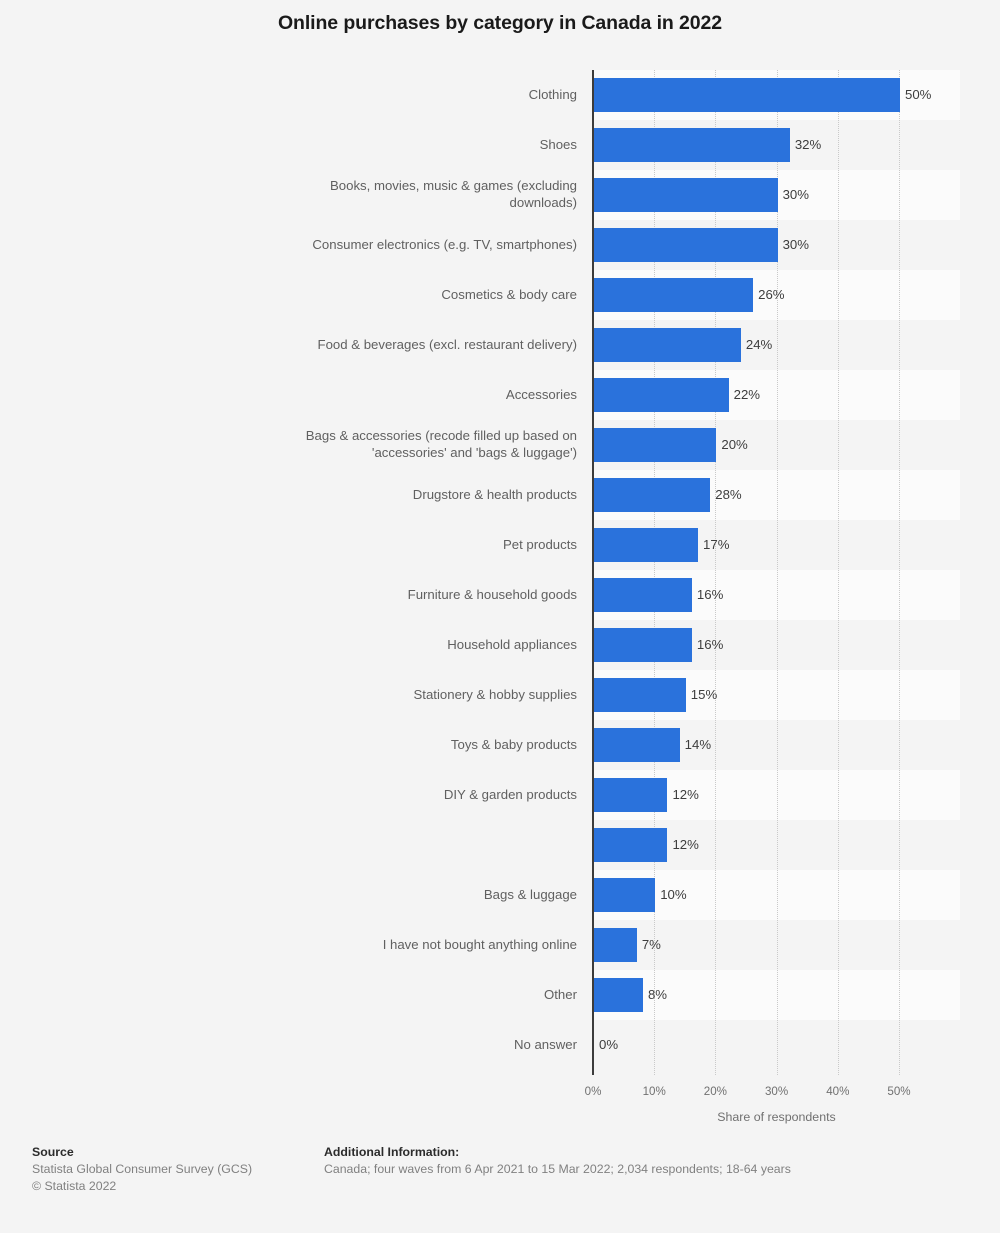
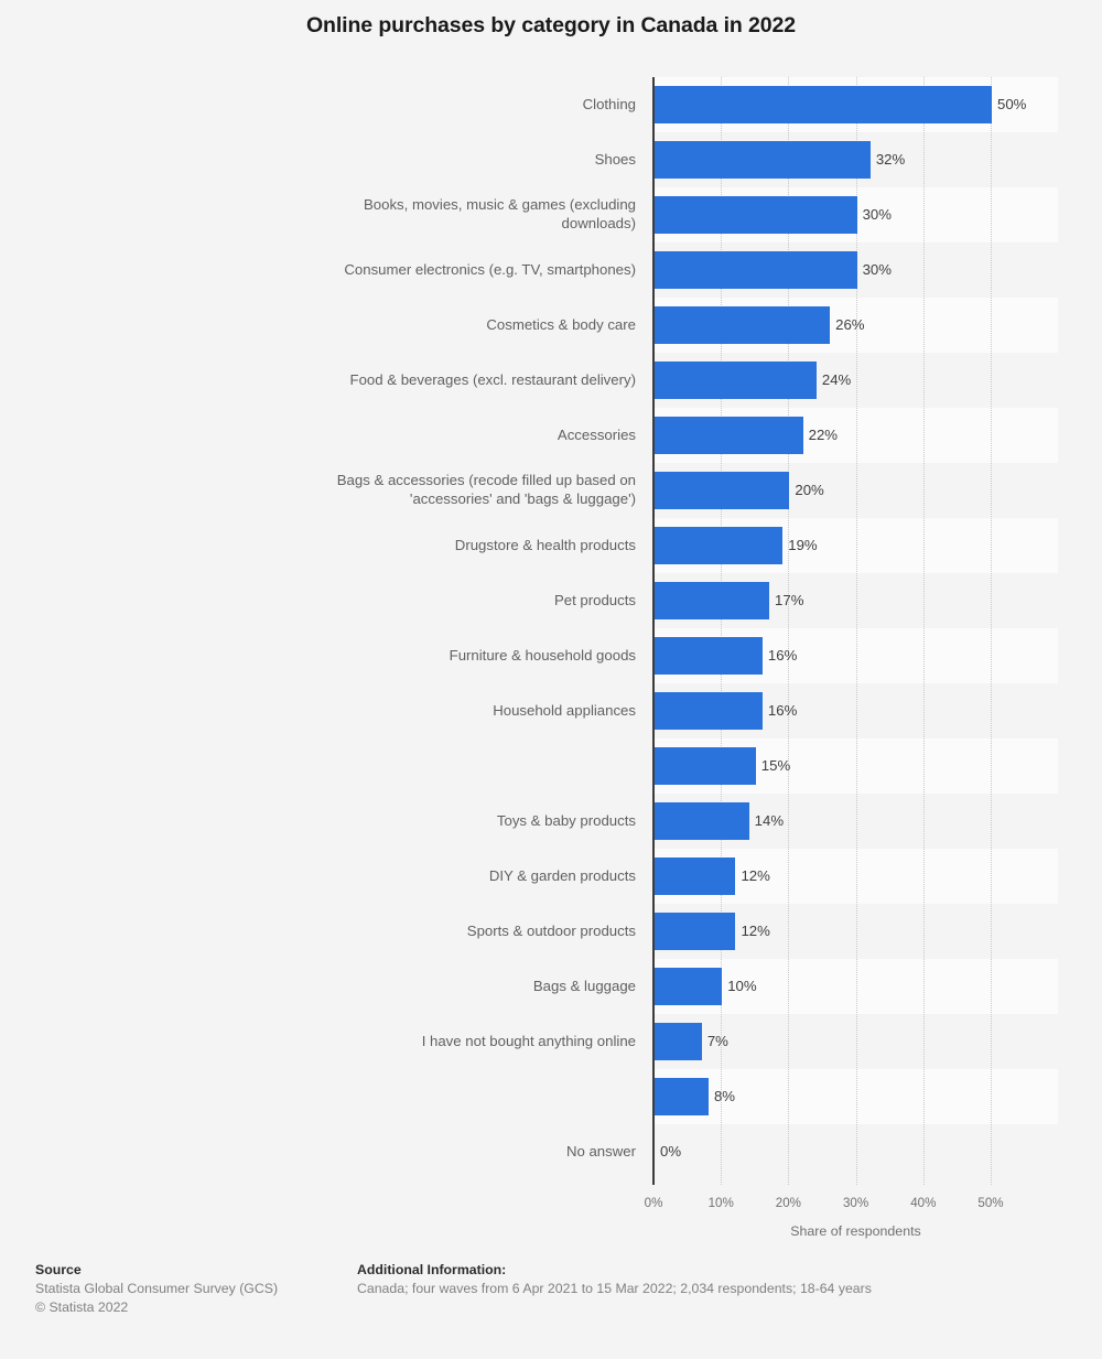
  Online purchases by category in Canada in 2022
  Clothing
  50%
  Shoes
  32%
  Books, movies, music & games (excluding
  downloads)
  30%
  Consumer electronics (e.g. TV, smartphones)
  30%
  Cosmetics & body care
  26%
  Food & beverages (excl. restaurant delivery)
  24%
  Accessories
  22%
  Bags & accessories (recode filled up based on
  'accessories' and 'bags & luggage')
  20%
  Drugstore & health products
- 28%
+ 19%
  Pet products
  17%
  Furniture & household goods
  16%
  Household appliances
  16%
- Stationery & hobby supplies
  15%
  Toys & baby products
  14%
  DIY & garden products
  12%
+ Sports & outdoor products
  12%
  Bags & luggage
  10%
  I have not bought anything online
  7%
- Other
  8%
  No answer
  0%
  0%
  10%
  20%
  30%
  40%
  50%
  Share of respondents
  Source
  Statista Global Consumer Survey (GCS)
  © Statista 2022
  Additional Information:
  Canada; four waves from 6 Apr 2021 to 15 Mar 2022; 2,034 respondents; 18-64 years
